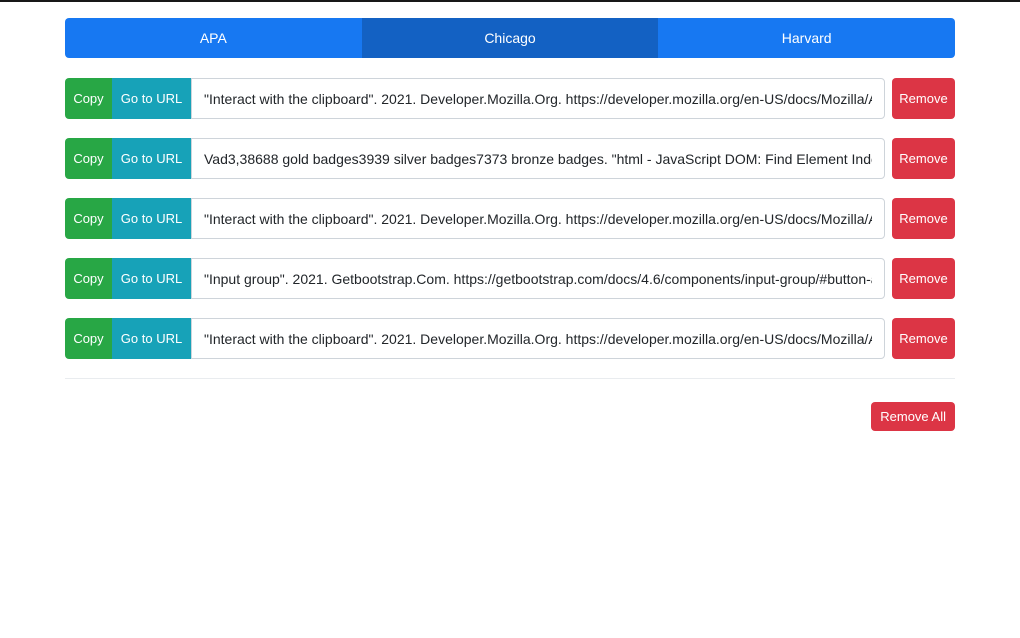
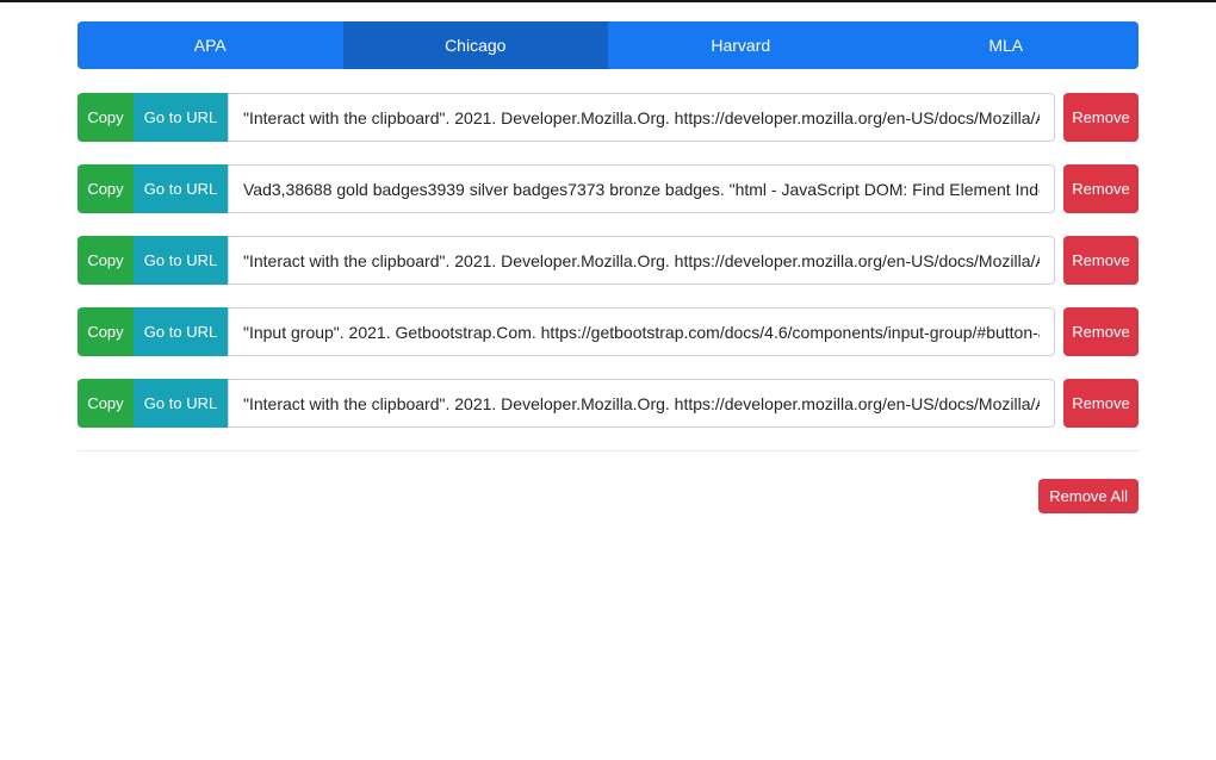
  APA
  Chicago
  Harvard
+ MLA
  Copy
  Go to URL
  "Interact with the clipboard". 2021. Developer.Mozilla.Org. https://developer.mozilla.org/en-US/docs/Mozilla/
  Remove
  Copy
  Go to URL
  Vad3,38688 gold badges3939 silver badges7373 bronze badges. "html - JavaScript DOM: Find Element Ind
  Remove
  Copy
  Go to URL
  "Interact with the clipboard". 2021. Developer.Mozilla.Org. https://developer.mozilla.org/en-US/docs/Mozilla/
  Remove
  Copy
  Go to URL
  "Input group". 2021. Getbootstrap.Com. https://getbootstrap.com/docs/4.6/components/input-group/#button-
  Remove
  Copy
  Go to URL
  "Interact with the clipboard". 2021. Developer.Mozilla.Org. https://developer.mozilla.org/en-US/docs/Mozilla/
  Remove
  Remove All
